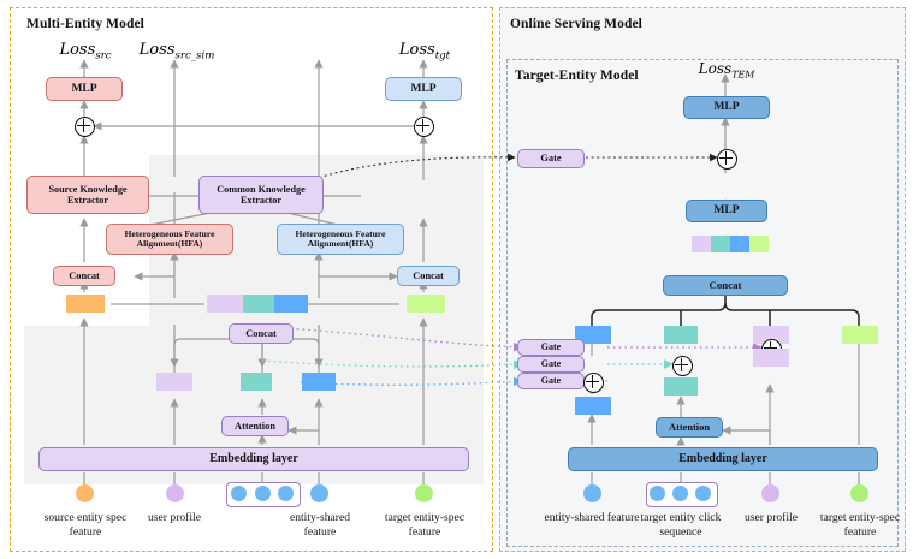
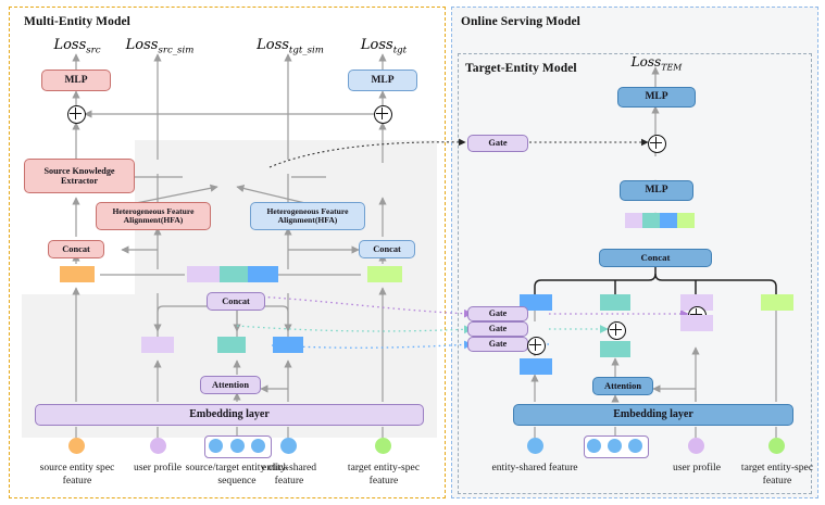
  Multi-Entity Model
  Online Serving Model
  Target-Entity Model
  Losssrc
  Losssrc_sim
+ Losstgt_sim
  Losstgt
  MLP
  MLP
  Source Knowledge Extractor
- Common Knowledge Extractor
  Heterogeneous Feature Alignment(HFA)
  Heterogeneous Feature Alignment(HFA)
  Concat
  Concat
  Concat
  Attention
  Embedding layer
  source entity spec feature
  user profile
+ source/target entity click sequence
  entity-shared feature
  target entity-spec feature
  LossTEM
  MLP
  Gate
  MLP
  Concat
  Gate
  Gate
  Gate
  Attention
  Embedding layer
  entity-shared feature
- target entity click sequence
  user profile
  target entity-spec feature
